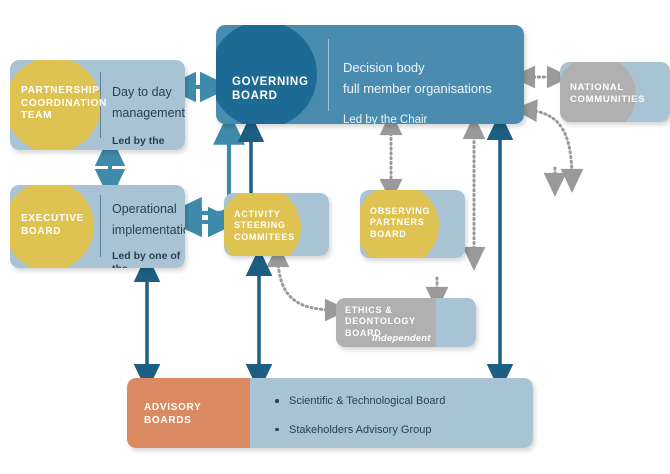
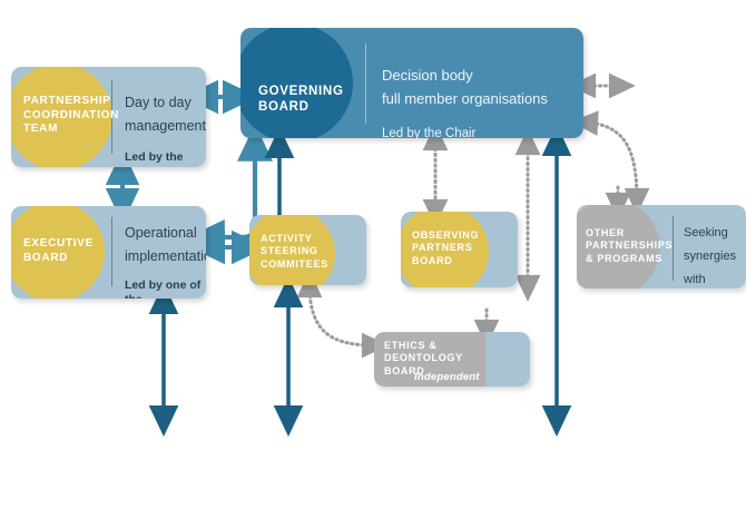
  PARTNERSHIP
  COORDINATION
  TEAM
  Day to day
  management
  Led by the
  GOVERNING
  BOARD
  Decision body
  full member organisations
  Led by the Chair
- NATIONAL
- COMMUNITIES
  EXECUTIVE
  BOARD
  Operational
  implementati
  Led by one of
  ACTIVITY
  STEERING
  COMMITEES
  OBSERVING
  PARTNERS
  BOARD
+ OTHER
+ PARTNERSHIPS
+ & PROGRAMS
+ Seeking
+ synergies
+ with
  ETHICS &
  DEONTOLOGY
  BOARD
  Independent
- ADVISORY
- BOARDS
- Scientific & Technological Board
- Stakeholders Advisory Group
